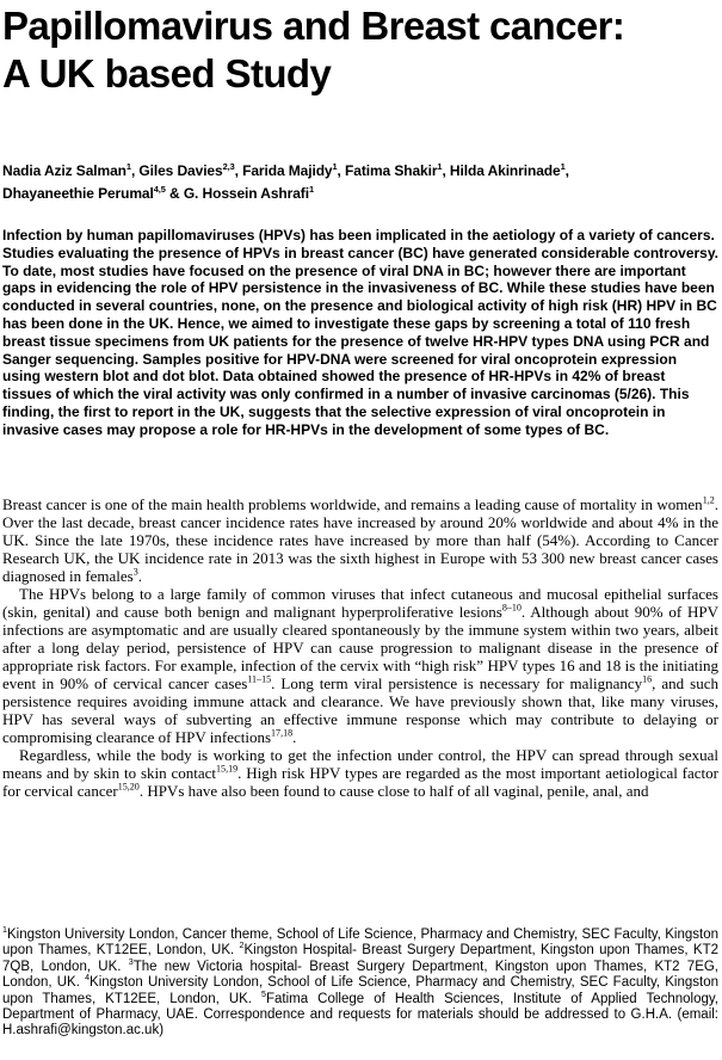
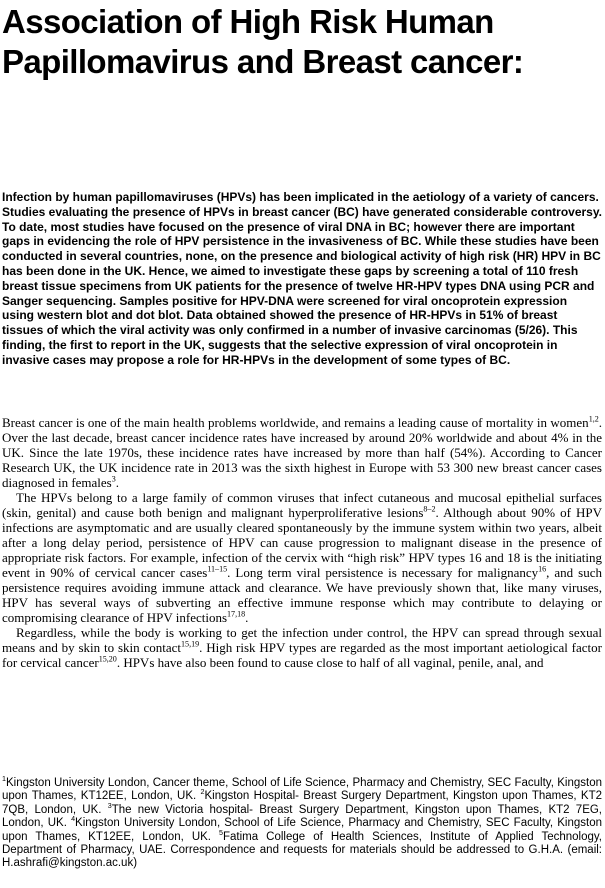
+ Association of High Risk Human
  Papillomavirus and Breast cancer:
- A UK based Study
- Nadia Aziz Salman1, Giles Davies2,3, Farida Majidy1, Fatima Shakir1, Hilda Akinrinade1,
- Dhayaneethie Perumal4,5 & G. Hossein Ashrafi1
- Infection by human papillomaviruses (HPVs) has been implicated in the aetiology of a variety of cancers. Studies evaluating the presence of HPVs in breast cancer (BC) have generated considerable controversy. To date, most studies have focused on the presence of viral DNA in BC; however there are important gaps in evidencing the role of HPV persistence in the invasiveness of BC. While these studies have been conducted in several countries, none, on the presence and biological activity of high risk (HR) HPV in BC has been done in the UK. Hence, we aimed to investigate these gaps by screening a total of 110 fresh breast tissue specimens from UK patients for the presence of twelve HR-HPV types DNA using PCR and Sanger sequencing. Samples positive for HPV-DNA were screened for viral oncoprotein expression using western blot and dot blot. Data obtained showed the presence of HR-HPVs in 42% of breast tissues of which the viral activity was only confirmed in a number of invasive carcinomas (5/26). This finding, the first to report in the UK, suggests that the selective expression of viral oncoprotein in invasive cases may propose a role for HR-HPVs in the development of some types of BC.
+ Infection by human papillomaviruses (HPVs) has been implicated in the aetiology of a variety of cancers. Studies evaluating the presence of HPVs in breast cancer (BC) have generated considerable controversy. To date, most studies have focused on the presence of viral DNA in BC; however there are important gaps in evidencing the role of HPV persistence in the invasiveness of BC. While these studies have been conducted in several countries, none, on the presence and biological activity of high risk (HR) HPV in BC has been done in the UK. Hence, we aimed to investigate these gaps by screening a total of 110 fresh breast tissue specimens from UK patients for the presence of twelve HR-HPV types DNA using PCR and Sanger sequencing. Samples positive for HPV-DNA were screened for viral oncoprotein expression using western blot and dot blot. Data obtained showed the presence of HR-HPVs in 51% of breast tissues of which the viral activity was only confirmed in a number of invasive carcinomas (5/26). This finding, the first to report in the UK, suggests that the selective expression of viral oncoprotein in invasive cases may propose a role for HR-HPVs in the development of some types of BC.
  Breast cancer is one of the main health problems worldwide, and remains a leading cause of mortality in women1,2. Over the last decade, breast cancer incidence rates have increased by around 20% worldwide and about 4% in the UK. Since the late 1970s, these incidence rates have increased by more than half (54%). According to Cancer Research UK, the UK incidence rate in 2013 was the sixth highest in Europe with 53 300 new breast cancer cases diagnosed in females3.
- The HPVs belong to a large family of common viruses that infect cutaneous and mucosal epithelial surfaces (skin, genital) and cause both benign and malignant hyperproliferative lesions8–10. Although about 90% of HPV infections are asymptomatic and are usually cleared spontaneously by the immune system within two years, albeit after a long delay period, persistence of HPV can cause progression to malignant disease in the presence of appropriate risk factors. For example, infection of the cervix with “high risk” HPV types 16 and 18 is the initiating event in 90% of cervical cancer cases11–15. Long term viral persistence is necessary for malignancy16, and such persistence requires avoiding immune attack and clearance. We have previously shown that, like many viruses, HPV has several ways of subverting an effective immune response which may contribute to delaying or compromising clearance of HPV infections17,18.
+ The HPVs belong to a large family of common viruses that infect cutaneous and mucosal epithelial surfaces (skin, genital) and cause both benign and malignant hyperproliferative lesions8–2. Although about 90% of HPV infections are asymptomatic and are usually cleared spontaneously by the immune system within two years, albeit after a long delay period, persistence of HPV can cause progression to malignant disease in the presence of appropriate risk factors. For example, infection of the cervix with “high risk” HPV types 16 and 18 is the initiating event in 90% of cervical cancer cases11–15. Long term viral persistence is necessary for malignancy16, and such persistence requires avoiding immune attack and clearance. We have previously shown that, like many viruses, HPV has several ways of subverting an effective immune response which may contribute to delaying or compromising clearance of HPV infections17,18.
  Regardless, while the body is working to get the infection under control, the HPV can spread through sexual means and by skin to skin contact15,19. High risk HPV types are regarded as the most important aetiological factor for cervical cancer15,20. HPVs have also been found to cause close to half of all vaginal, penile, anal, and
  1Kingston University London, Cancer theme, School of Life Science, Pharmacy and Chemistry, SEC Faculty, Kingston upon Thames, KT12EE, London, UK. 2Kingston Hospital- Breast Surgery Department, Kingston upon Thames, KT2 7QB, London, UK. 3The new Victoria hospital- Breast Surgery Department, Kingston upon Thames, KT2 7EG, London, UK. 4Kingston University London, School of Life Science, Pharmacy and Chemistry, SEC Faculty, Kingston upon Thames, KT12EE, London, UK. 5Fatima College of Health Sciences, Institute of Applied Technology, Department of Pharmacy, UAE. Correspondence and requests for materials should be addressed to G.H.A. (email: H.ashrafi@kingston.ac.uk)
